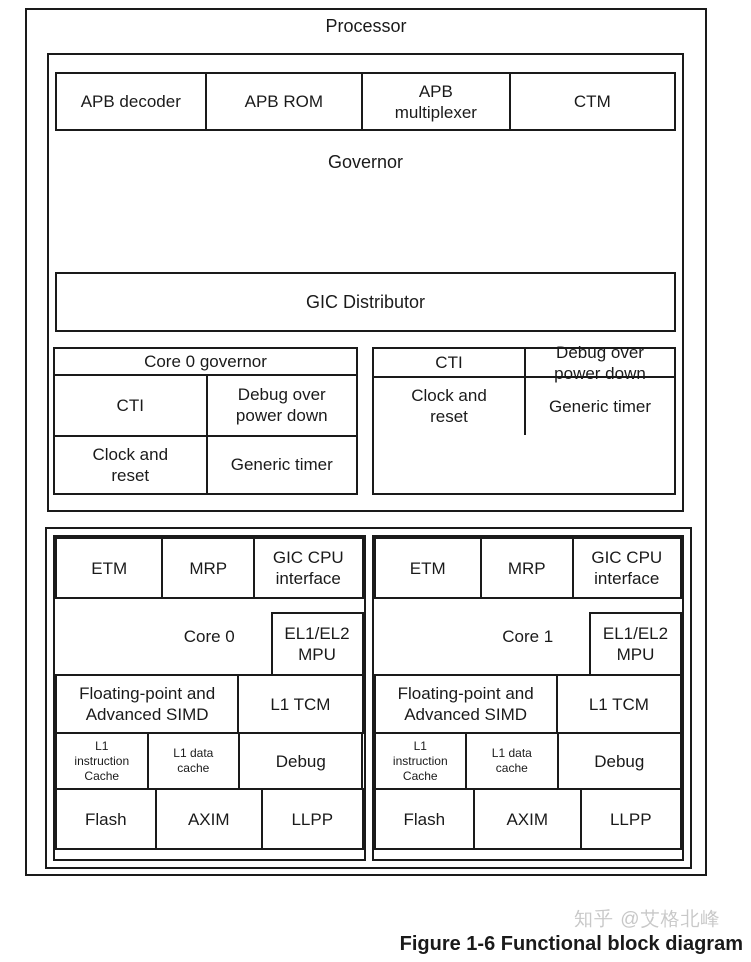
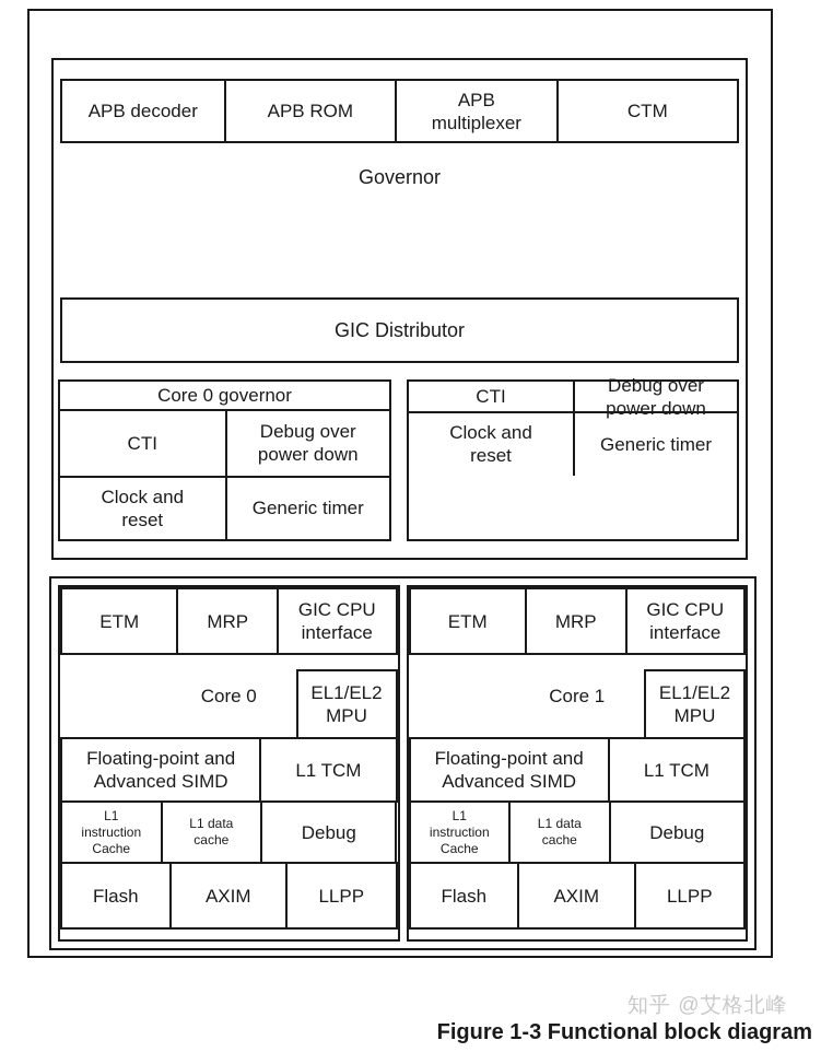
- Processor
  APB decoder
  APB ROM
  APB
  multiplexer
  CTM
  Governor
  GIC Distributor
  Core 0 governor
  CTI
  Debug over
  power down
  Clock and
  reset
  Generic timer
  CTI
  Debug over
  power down
  Clock and
  reset
  Generic timer
  ETM
  MRP
  GIC CPU
  interface
  Core 0
  EL1/EL2
  MPU
  Floating-point and
  Advanced SIMD
  L1 TCM
  L1
  instruction
  Cache
  L1 data
  cache
  Debug
  Flash
  AXIM
  LLPP
  ETM
  MRP
  GIC CPU
  interface
  Core 1
  EL1/EL2
  MPU
  Floating-point and
  Advanced SIMD
  L1 TCM
  L1
  instruction
  Cache
  L1 data
  cache
  Debug
  Flash
  AXIM
  LLPP
  知乎 @艾格北峰
- Figure 1-6 Functional block diagram
+ Figure 1-3 Functional block diagram
